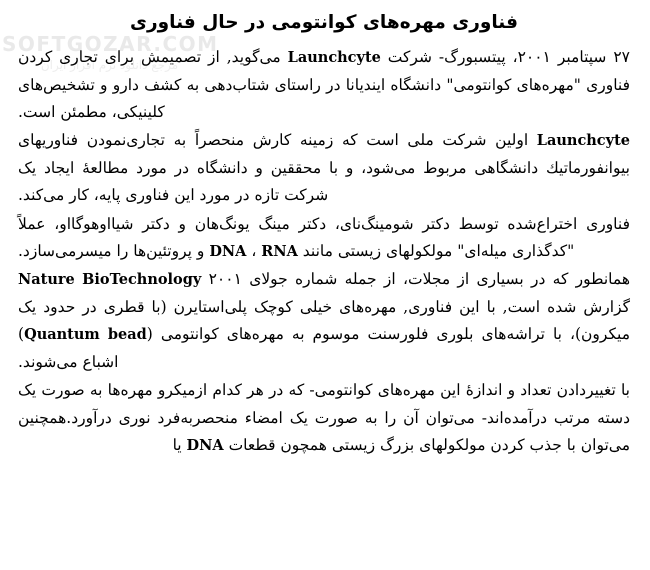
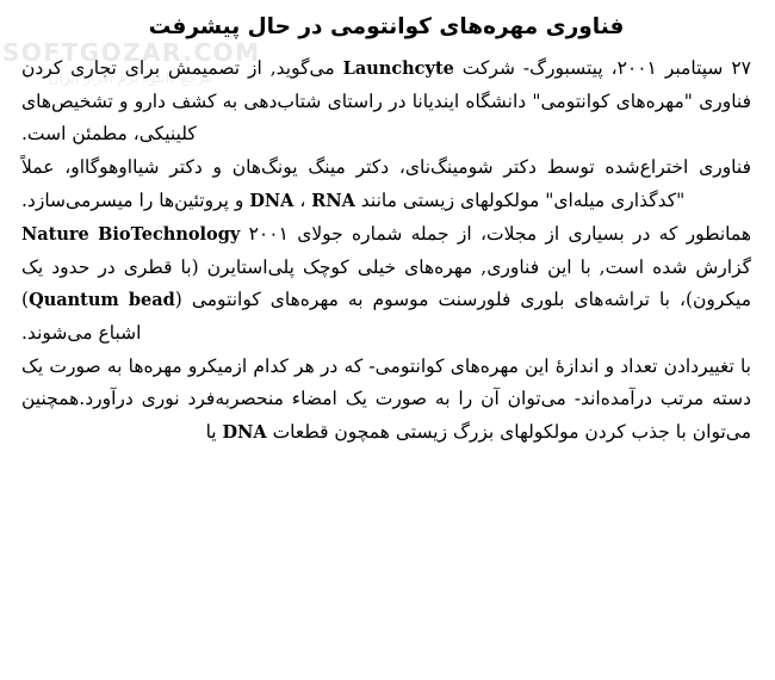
  SOFTGOZAR.COM
  مرجع دالود نرم افزار ایان
- فناوری مهره‌های کوانتومی در حال فناوری
+ فناوری مهره‌های کوانتومی در حال پیشرفت
  ۲۷ سپتامبر ۲۰۰۱، پیتسبورگ- شرکت Launchcyte می‌گوید, از تصمیمش برای تجاری کردن فناوری "مهره‌های کوانتومی" دانشگاه ایندیانا در راستای شتاب‌دهی به کشف دارو و تشخیص‌های کلینیکی، مطمئن است.
- Launchcyte اولین شرکت ملی است که زمینه کارش منحصراً به تجاری‌نمودن فناوریهای بیوانفورماتیك دانشگاهی مربوط می‌شود، و با محققین و دانشگاه در مورد مطالعهٔ ایجاد یک شرکت تازه در مورد این فناوری پایه، کار می‌کند.
  فناوری اختراع‌شده توسط دکتر شومینگ‌نای، دکتر مینگ یونگ‌هان و دکتر شیااوهوگااو، عملاً "کدگذاری میله‌ای" مولکولهای زیستی مانند DNA ، RNA و پروتئین‌ها را میسرمی‌سازد.
  همانطور که در بسیاری از مجلات، از جمله شماره جولای ۲۰۰۱ Nature BioTechnology گزارش شده است, با این فناوری, مهره‌های خیلی کوچک پلی‌استایرن (با قطری در حدود یک میکرون)، با تراشه‌های بلوری فلورسنت موسوم به مهره‌های کوانتومی (Quantum bead) اشباع می‌شوند.
  با تغییردادن تعداد و اندازهٔ این مهره‌های کوانتومی- که در هر کدام ازمیکرو مهره‌ها به صورت یک دسته مرتب درآمده‌اند- می‌توان آن را به صورت یک امضاء منحصربه‌فرد نوری درآورد.همچنین می‌توان با جذب کردن مولکولهای بزرگ زیستی همچون قطعات DNA یا
